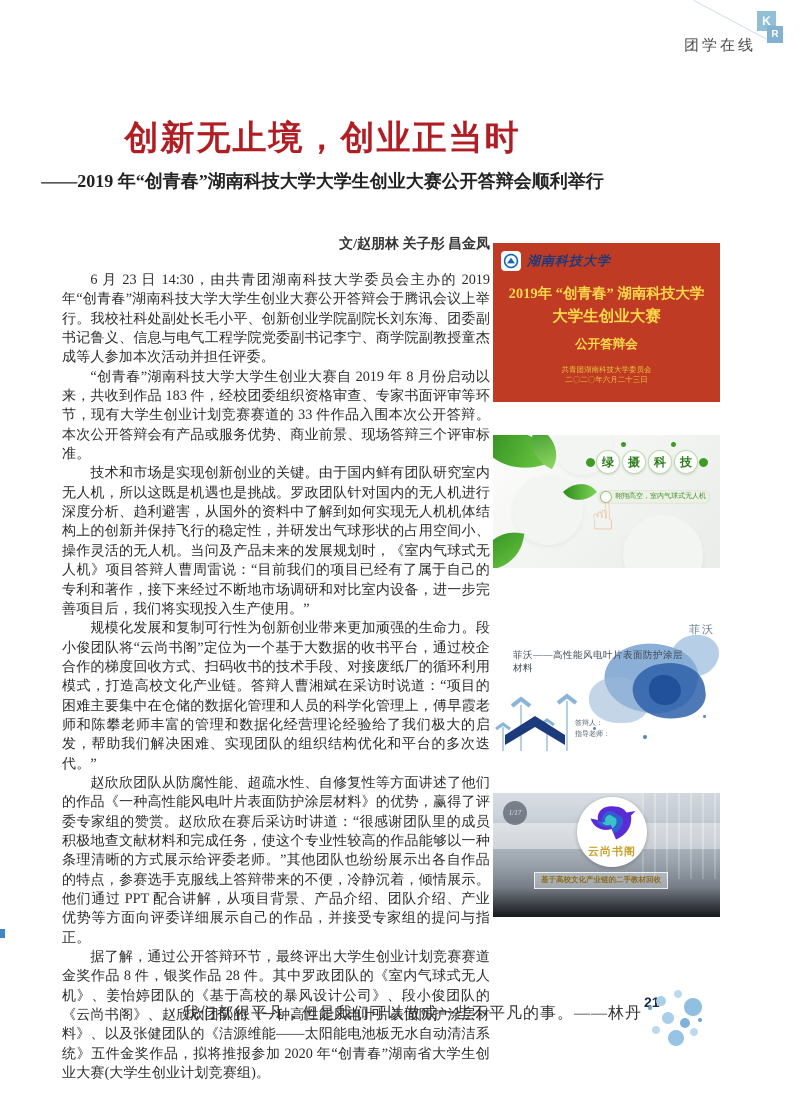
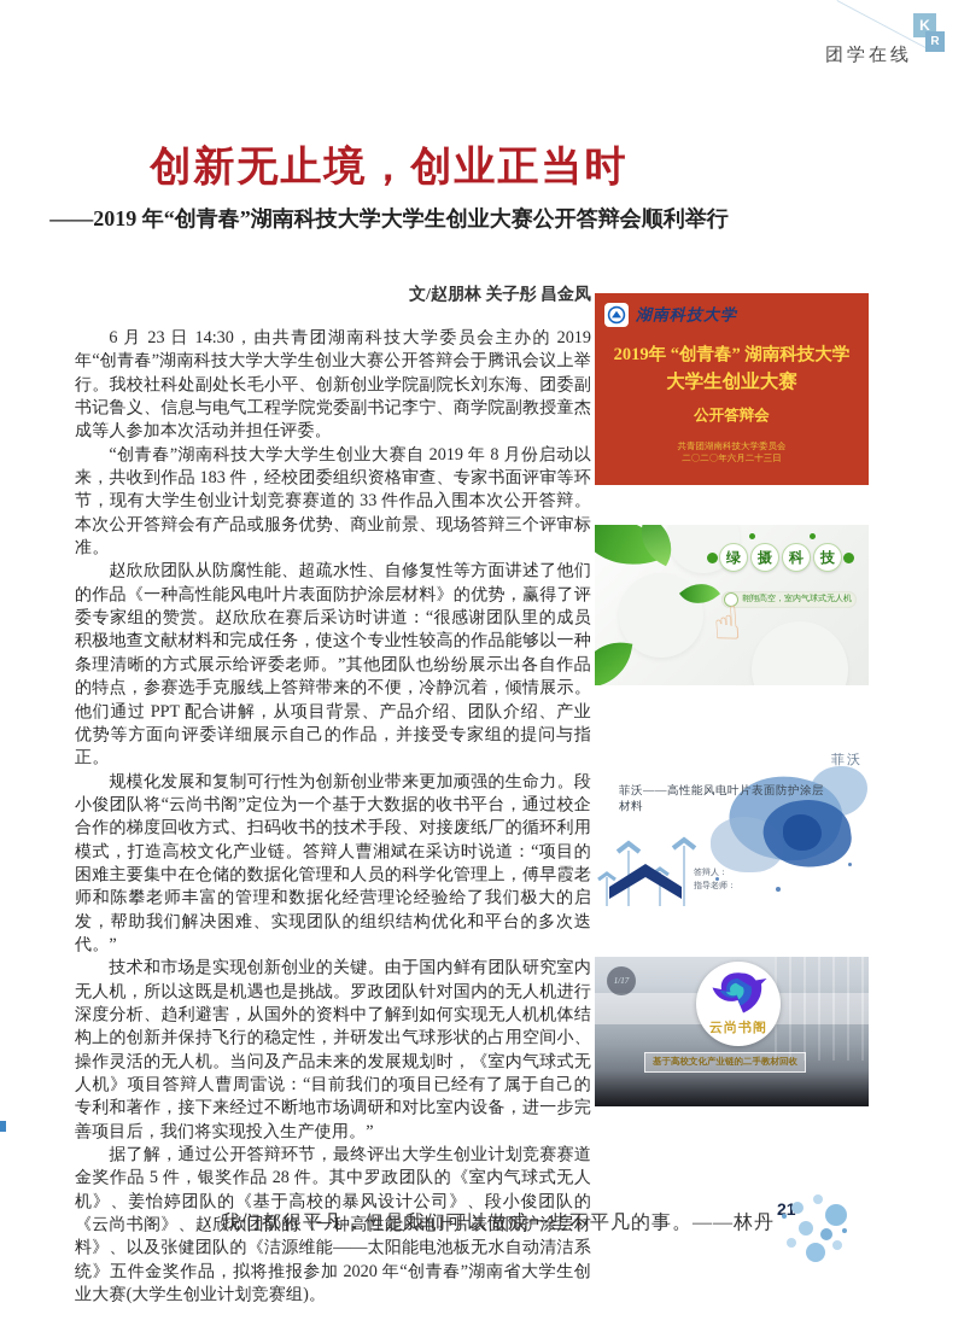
  K
  R
  团学在线
  创新无止境，创业正当时
  ——2019 年“创青春”湖南科技大学大学生创业大赛公开答辩会顺利举行
  文/赵朋林 关子彤 昌金凤
  6 月 23 日 14:30，由共青团湖南科技大学委员会主办的 2019 年“创青春”湖南科技大学大学生创业大赛公开答辩会于腾讯会议上举行。我校社科处副处长毛小平、创新创业学院副院长刘东海、团委副书记鲁义、信息与电气工程学院党委副书记李宁、商学院副教授童杰成等人参加本次活动并担任评委。
  “创青春”湖南科技大学大学生创业大赛自 2019 年 8 月份启动以来，共收到作品 183 件，经校团委组织资格审查、专家书面评审等环节，现有大学生创业计划竞赛赛道的 33 件作品入围本次公开答辩。本次公开答辩会有产品或服务优势、商业前景、现场答辩三个评审标准。
- 技术和市场是实现创新创业的关键。由于国内鲜有团队研究室内无人机，所以这既是机遇也是挑战。罗政团队针对国内的无人机进行深度分析、趋利避害，从国外的资料中了解到如何实现无人机机体结构上的创新并保持飞行的稳定性，并研发出气球形状的占用空间小、操作灵活的无人机。当问及产品未来的发展规划时，《室内气球式无人机》项目答辩人曹周雷说：“目前我们的项目已经有了属于自己的专利和著作，接下来经过不断地市场调研和对比室内设备，进一步完善项目后，我们将实现投入生产使用。”
+ 赵欣欣团队从防腐性能、超疏水性、自修复性等方面讲述了他们的作品《一种高性能风电叶片表面防护涂层材料》的优势，赢得了评委专家组的赞赏。赵欣欣在赛后采访时讲道：“很感谢团队里的成员积极地查文献材料和完成任务，使这个专业性较高的作品能够以一种条理清晰的方式展示给评委老师。”其他团队也纷纷展示出各自作品的特点，参赛选手克服线上答辩带来的不便，冷静沉着，倾情展示。他们通过 PPT 配合讲解，从项目背景、产品介绍、团队介绍、产业优势等方面向评委详细展示自己的作品，并接受专家组的提问与指正。
  规模化发展和复制可行性为创新创业带来更加顽强的生命力。段小俊团队将“云尚书阁”定位为一个基于大数据的收书平台，通过校企合作的梯度回收方式、扫码收书的技术手段、对接废纸厂的循环利用模式，打造高校文化产业链。答辩人曹湘斌在采访时说道：“项目的困难主要集中在仓储的数据化管理和人员的科学化管理上，傅早霞老师和陈攀老师丰富的管理和数据化经营理论经验给了我们极大的启发，帮助我们解决困难、实现团队的组织结构优化和平台的多次迭代。”
- 赵欣欣团队从防腐性能、超疏水性、自修复性等方面讲述了他们的作品《一种高性能风电叶片表面防护涂层材料》的优势，赢得了评委专家组的赞赏。赵欣欣在赛后采访时讲道：“很感谢团队里的成员积极地查文献材料和完成任务，使这个专业性较高的作品能够以一种条理清晰的方式展示给评委老师。”其他团队也纷纷展示出各自作品的特点，参赛选手克服线上答辩带来的不便，冷静沉着，倾情展示。他们通过 PPT 配合讲解，从项目背景、产品介绍、团队介绍、产业优势等方面向评委详细展示自己的作品，并接受专家组的提问与指正。
+ 技术和市场是实现创新创业的关键。由于国内鲜有团队研究室内无人机，所以这既是机遇也是挑战。罗政团队针对国内的无人机进行深度分析、趋利避害，从国外的资料中了解到如何实现无人机机体结构上的创新并保持飞行的稳定性，并研发出气球形状的占用空间小、操作灵活的无人机。当问及产品未来的发展规划时，《室内气球式无人机》项目答辩人曹周雷说：“目前我们的项目已经有了属于自己的专利和著作，接下来经过不断地市场调研和对比室内设备，进一步完善项目后，我们将实现投入生产使用。”
- 据了解，通过公开答辩环节，最终评出大学生创业计划竞赛赛道金奖作品 8 件，银奖作品 28 件。其中罗政团队的《室内气球式无人机》、姜怡婷团队的《基于高校的暴风设计公司》、段小俊团队的《云尚书阁》、赵欣欣团队的《一种高性能风电叶片表面防护涂层材料》、以及张健团队的《洁源维能——太阳能电池板无水自动清洁系统》五件金奖作品，拟将推报参加 2020 年“创青春”湖南省大学生创业大赛(大学生创业计划竞赛组)。
+ 据了解，通过公开答辩环节，最终评出大学生创业计划竞赛赛道金奖作品 5 件，银奖作品 28 件。其中罗政团队的《室内气球式无人机》、姜怡婷团队的《基于高校的暴风设计公司》、段小俊团队的《云尚书阁》、赵欣欣团队的《一种高性能风电叶片表面防护涂层材料》、以及张健团队的《洁源维能——太阳能电池板无水自动清洁系统》五件金奖作品，拟将推报参加 2020 年“创青春”湖南省大学生创业大赛(大学生创业计划竞赛组)。
  湖南科技大学
  2019年 “创青春” 湖南科技大学
  大学生创业大赛
  公开答辩会
  共青团湖南科技大学委员会
  二〇二〇年六月二十三日
  绿
  摄
  科
  技
  翱翔高空，室内气球式无人机
  菲沃
  菲沃——高性能风电叶片表面防护涂层材料
  答辩人：
  指导老师：
  1/17
  云尚书阁
  基于高校文化产业链的二手教材回收
  我们都很平凡，但是我们可以做成一些不平凡的事。——林丹
